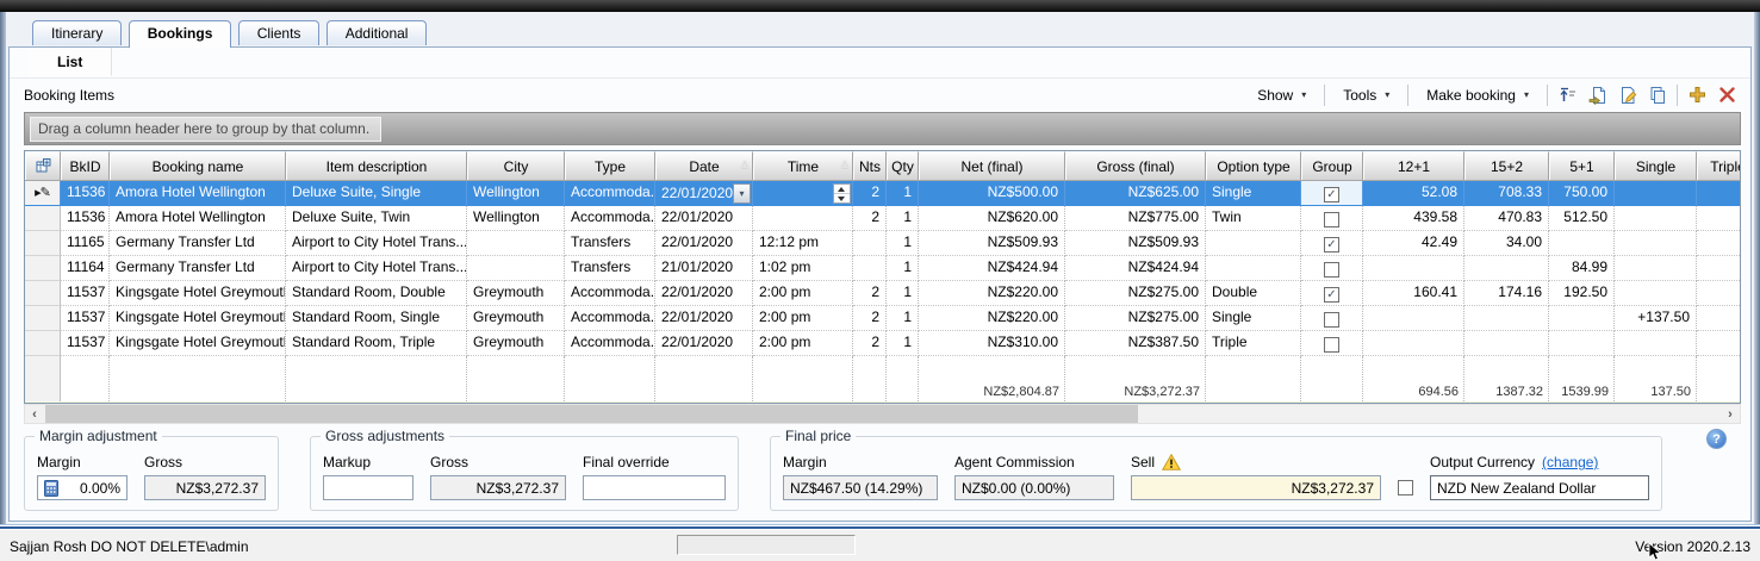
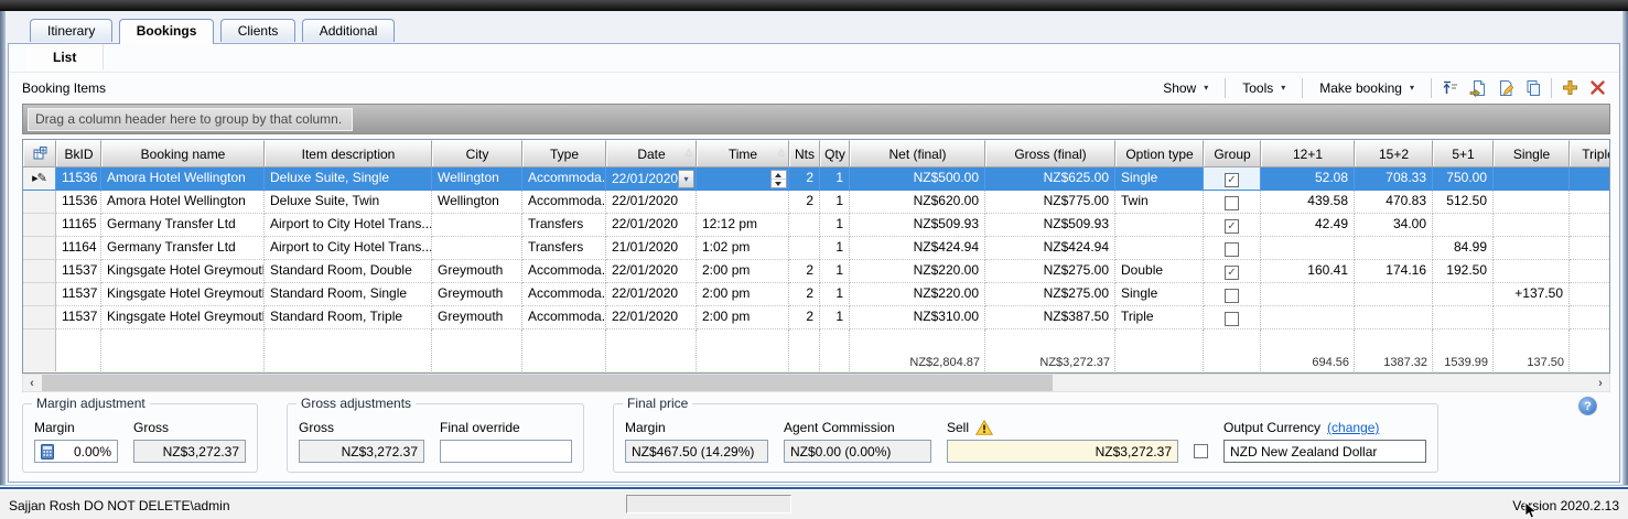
  Itinerary Bookings Clients Additional
  List
  Booking Items
  Show
  ▾
  Tools
  ▾
  Make booking
  ▾
  Drag a column header here to group by that column.
  BkID
  Booking name
  Item description
  City
  Type
  Date
  △
  Time
  △
  Nts
  Qty
  Net (final)
  Gross (final)
  Option type
  Group
  12+1
  15+2
  5+1
  Single
  Tripl
  ▸✎
  11536
  Amora Hotel Wellington
  Deluxe Suite, Single
  Wellington
  Accommoda.
  22/01/2020
  ▾
  2
  1
  NZ$500.00
  NZ$625.00
  Single
  ✓
  52.08
  708.33
  750.00
  11536
  Amora Hotel Wellington
  Deluxe Suite, Twin
  Wellington
  Accommoda.
  22/01/2020
  2
  1
  NZ$620.00
  NZ$775.00
  Twin
  439.58
  470.83
  512.50
  11165
  Germany Transfer Ltd
  Airport to City Hotel Trans...
  Transfers
  22/01/2020
  12:12 pm
  1
  NZ$509.93
  NZ$509.93
  ✓
  42.49
  34.00
  11164
  Germany Transfer Ltd
  Airport to City Hotel Trans...
  Transfers
  21/01/2020
  1:02 pm
  1
  NZ$424.94
  NZ$424.94
  84.99
  11537
  Kingsgate Hotel Greymout
  Standard Room, Double
  Greymouth
  Accommoda.
  22/01/2020
  2:00 pm
  2
  1
  NZ$220.00
  NZ$275.00
  Double
  ✓
  160.41
  174.16
  192.50
  11537
  Kingsgate Hotel Greymout
  Standard Room, Single
  Greymouth
  Accommoda.
  22/01/2020
  2:00 pm
  2
  1
  NZ$220.00
  NZ$275.00
  Single
  +137.50
  11537
  Kingsgate Hotel Greymout
  Standard Room, Triple
  Greymouth
  Accommoda.
  22/01/2020
  2:00 pm
  2
  1
  NZ$310.00
  NZ$387.50
  Triple
  NZ$2,804.87
  NZ$3,272.37
  694.56
  1387.32
  1539.99
  137.50
  ‹
  ›
  Margin adjustment
  Margin
  0.00%
  Gross
  NZ$3,272.37
  Gross adjustments
- Markup
  Gross
  NZ$3,272.37
  Final override
  Final price
  Margin
  NZ$467.50 (14.29%)
  Agent Commission
  NZ$0.00 (0.00%)
  Sell
  NZ$3,272.37
  Output Currency
  (change)
  NZD New Zealand Dollar
  ?
  Sajjan Rosh DO NOT DELETE\admin
  Version 2020.2.13
